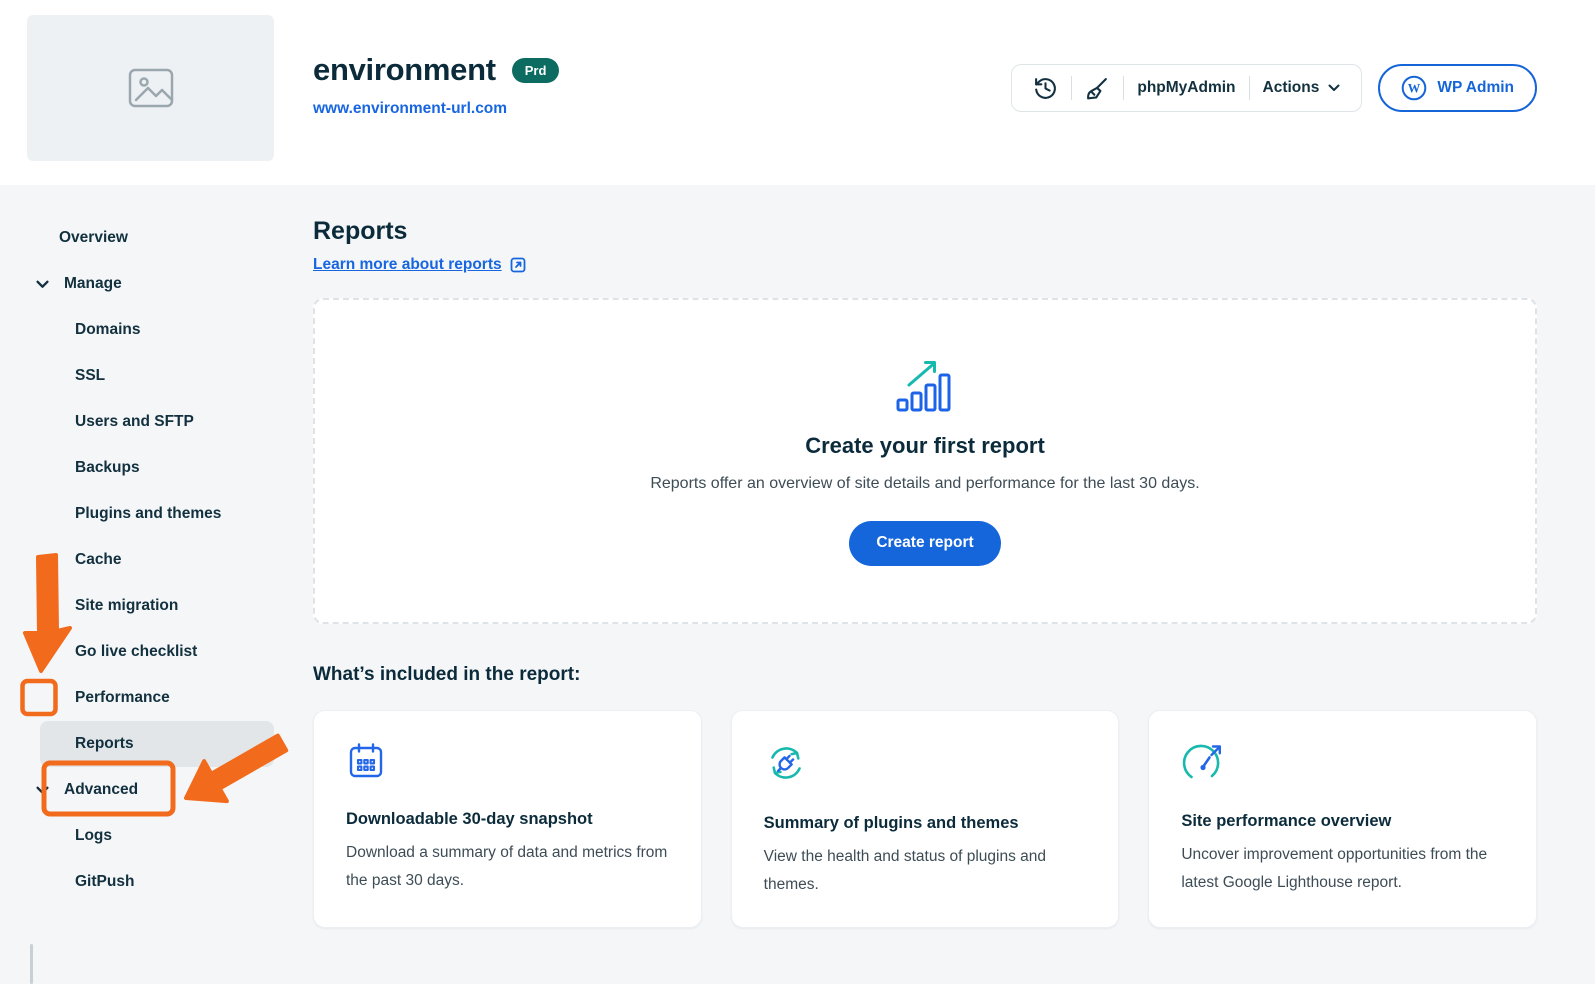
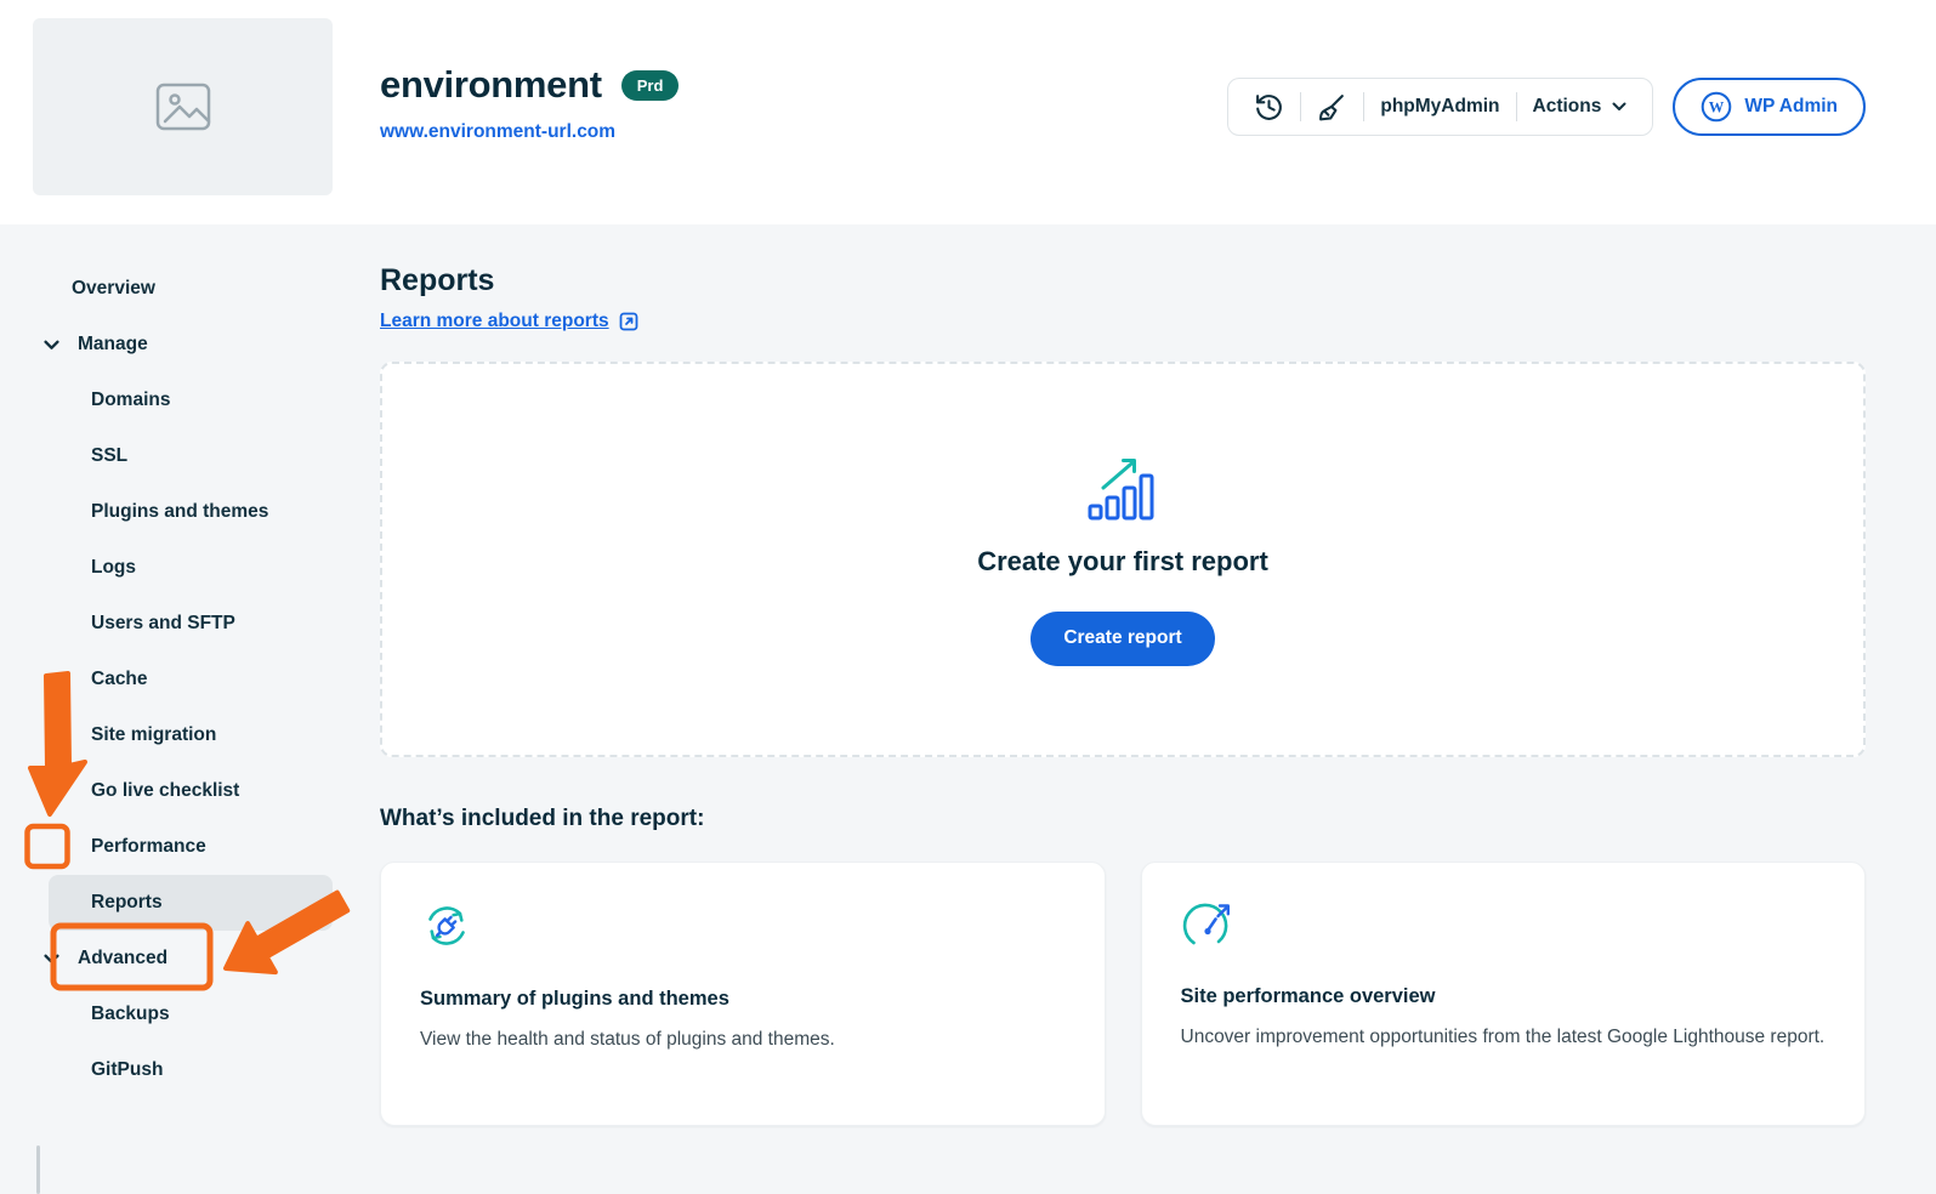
  environment
  Prd
  www.environment-url.com
  phpMyAdmin
  Actions
  W
  WP Admin
  Overview
  Manage
  Domains
  SSL
- Users and SFTP
+ Plugins and themes
- Backups
+ Logs
- Plugins and themes
+ Users and SFTP
  Cache
  Site migration
  Go live checklist
  Performance
  Reports
  Advanced
- Logs
+ Backups
  GitPush
  Reports
  Learn more about reports
  Create your first report
- Reports offer an overview of site details and performance for the last 30 days.
  Create report
  What’s included in the report:
- Downloadable 30-day snapshot
- Download a summary of data and metrics from the past 30 days.
  Summary of plugins and themes
  View the health and status of plugins and themes.
  Site performance overview
  Uncover improvement opportunities from the latest Google Lighthouse report.
